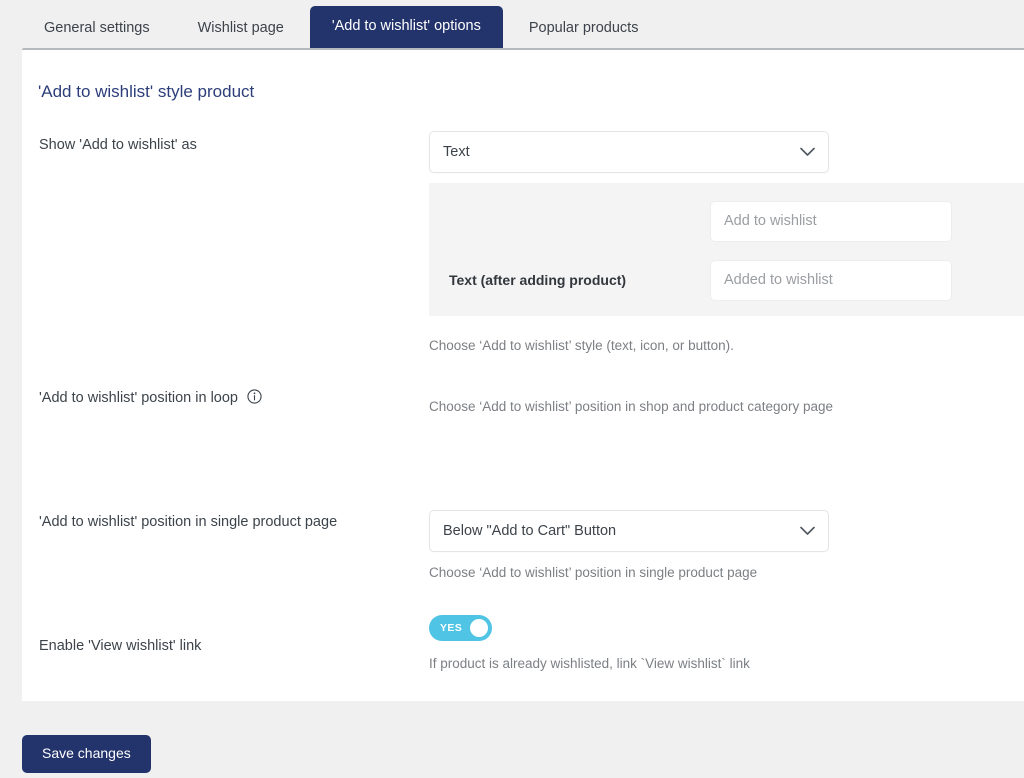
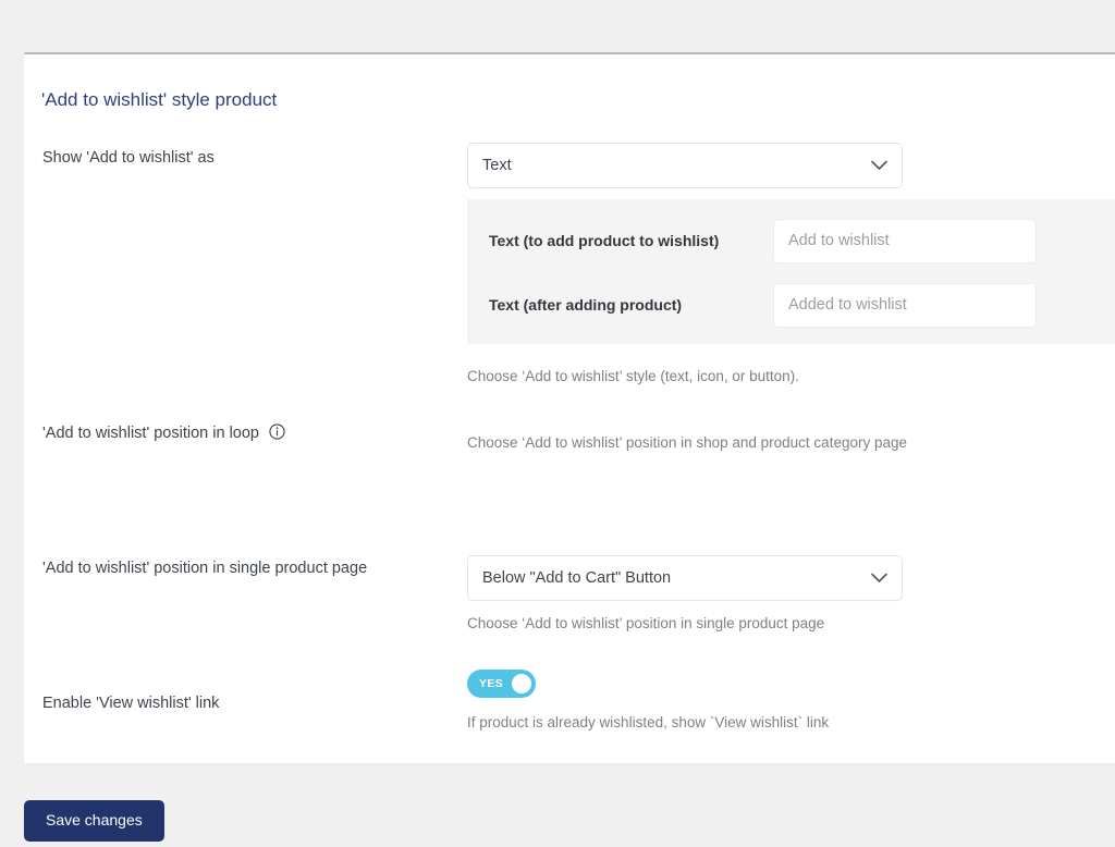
- General settings
- Wishlist page
- 'Add to wishlist' options
- Popular products
  'Add to wishlist' style product
  Show 'Add to wishlist' as
  Text
+ Text (to add product to wishlist)
  Add to wishlist
  Text (after adding product)
  Added to wishlist
  Choose ‘Add to wishlist’ style (text, icon, or button).
  'Add to wishlist' position in loop
  Choose ‘Add to wishlist’ position in shop and product category page
  'Add to wishlist' position in single product page
  Below "Add to Cart" Button
  Choose ‘Add to wishlist’ position in single product page
  Enable 'View wishlist' link
  YES
- If product is already wishlisted, link `View wishlist` link
+ If product is already wishlisted, show `View wishlist` link
  Save changes
